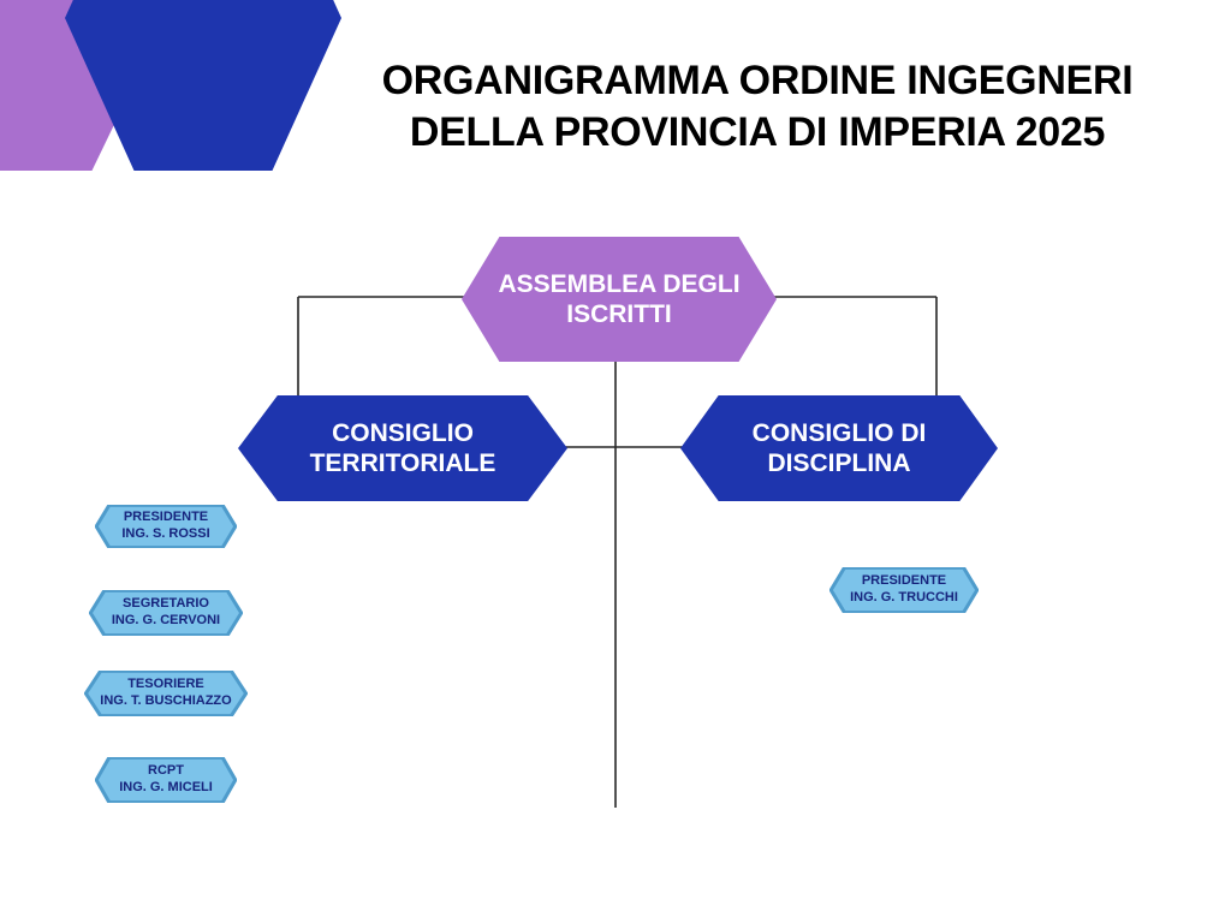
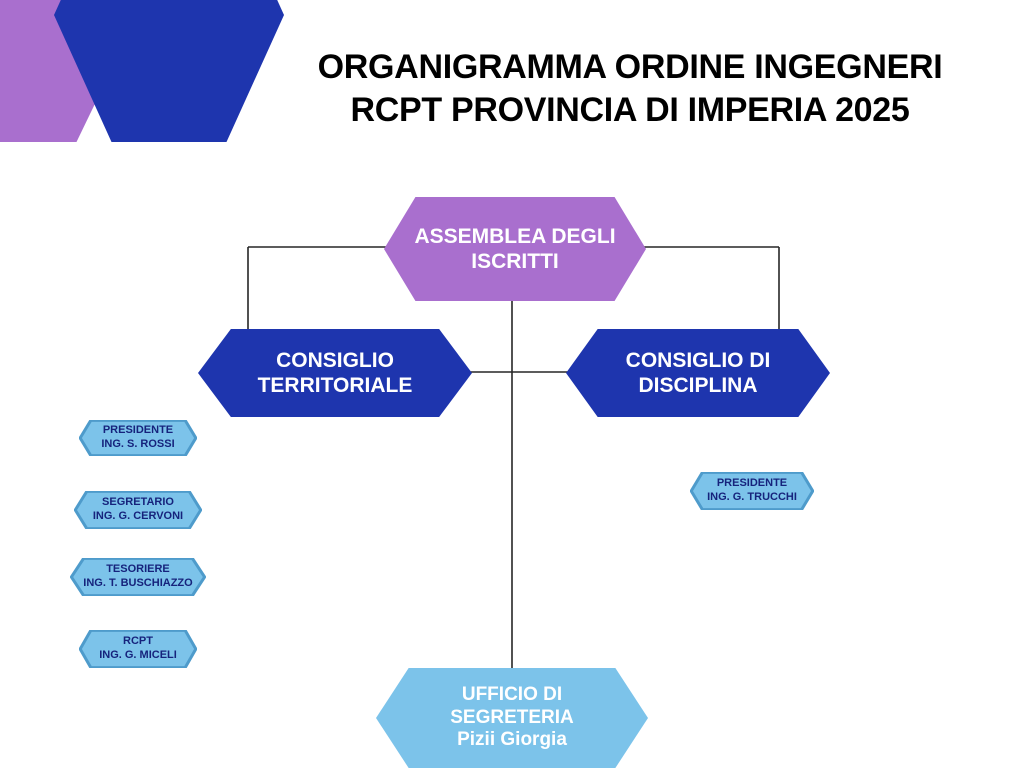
  ORGANIGRAMMA ORDINE INGEGNERI
- DELLA PROVINCIA DI IMPERIA 2025
+ RCPT PROVINCIA DI IMPERIA 2025
  ASSEMBLEA DEGLI
  ISCRITTI
  CONSIGLIO
  TERRITORIALE
  CONSIGLIO DI
  DISCIPLINA
+ UFFICIO DI
+ SEGRETERIA
+ Pizii Giorgia
  PRESIDENTE
  ING. S. ROSSI
  SEGRETARIO
  ING. G. CERVONI
  TESORIERE
  ING. T. BUSCHIAZZO
  RCPT
  ING. G. MICELI
  PRESIDENTE
  ING. G. TRUCCHI
